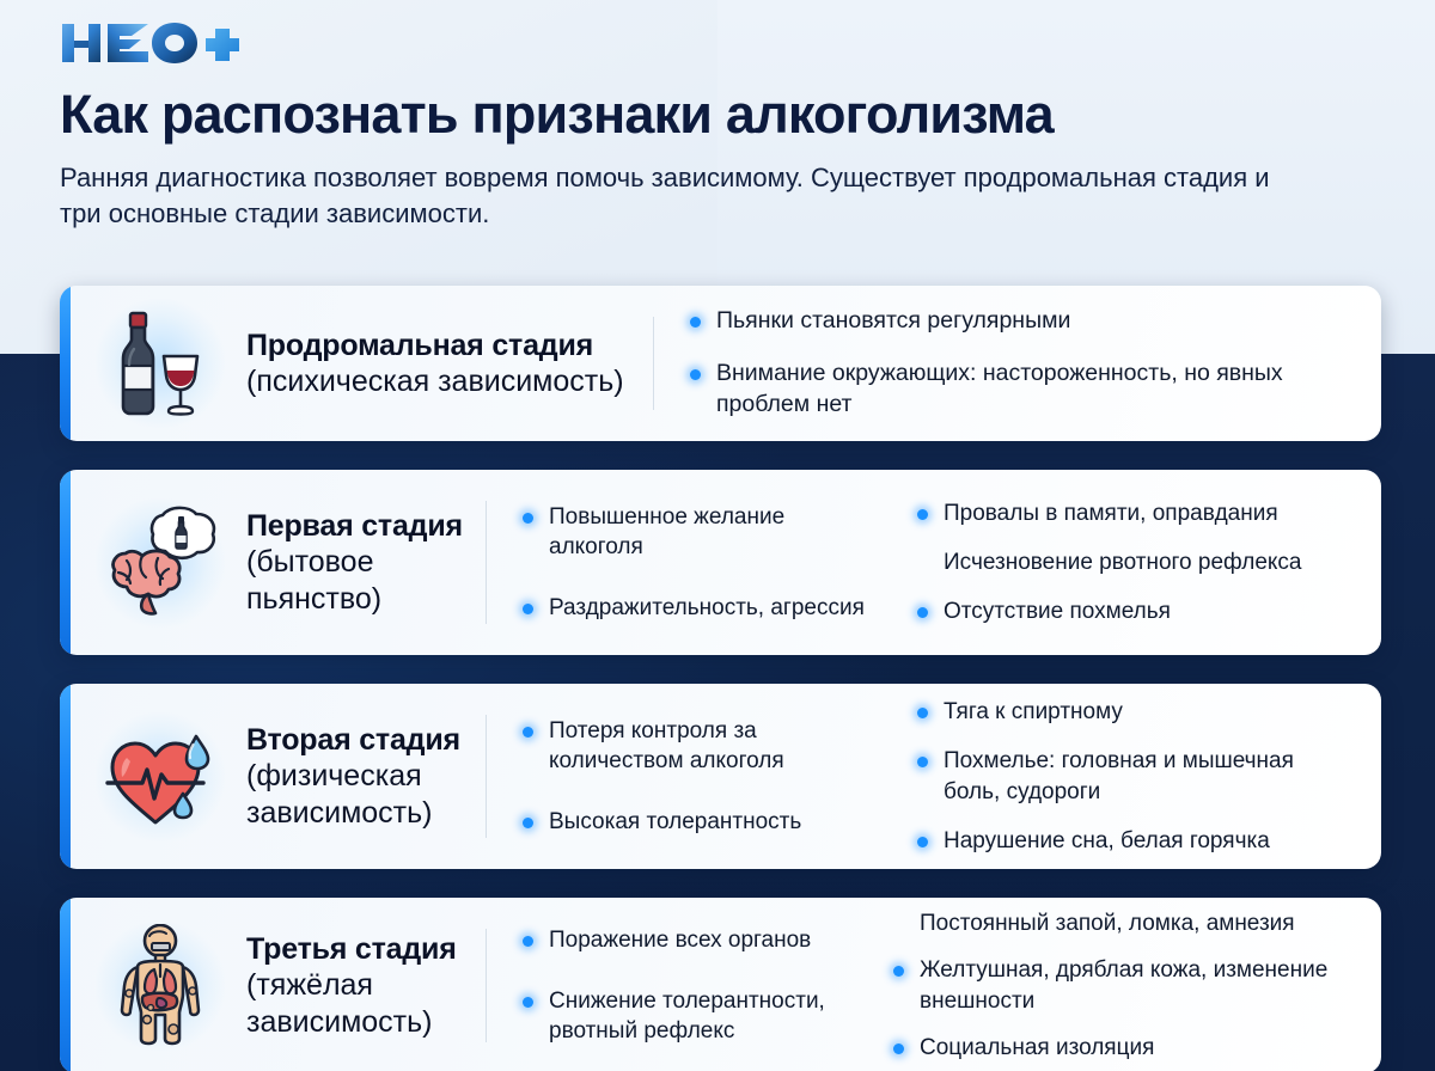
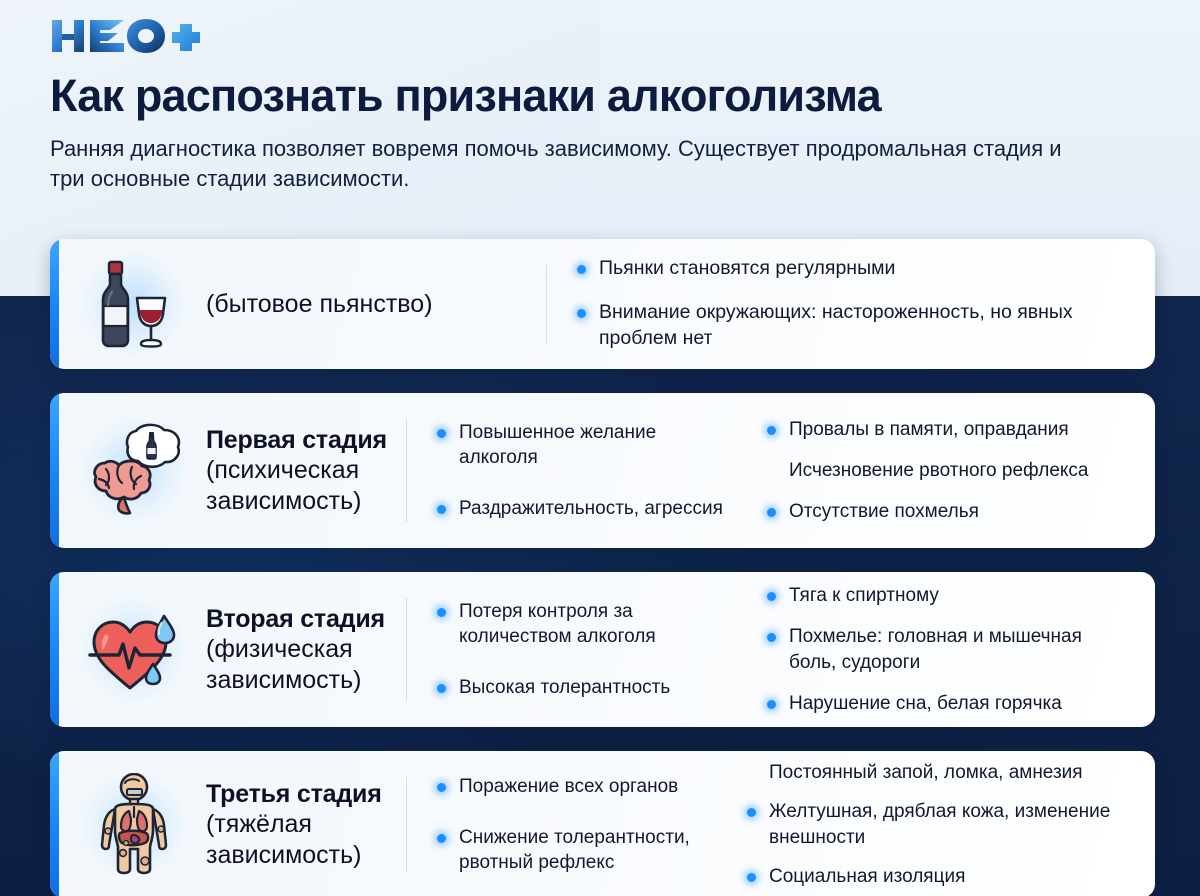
  Как распознать признаки алкоголизма
  Ранняя диагностика позволяет вовремя помочь зависимому. Существует продромальная стадия и три основные стадии зависимости.
- Продромальная стадия
- (психическая зависимость)
+ (бытовое пьянство)
  Пьянки становятся регулярными
  Внимание окружающих: настороженность, но явных проблем нет
  Первая стадия
- (бытовое пьянство)
+ (психическая зависимость)
  Повышенное желание алкоголя
  Раздражительность, агрессия
  Провалы в памяти, оправдания
  Исчезновение рвотного рефлекса
  Отсутствие похмелья
  Вторая стадия
  (физическая зависимость)
  Потеря контроля за количеством алкоголя
  Высокая толерантность
  Тяга к спиртному
  Похмелье: головная и мышечная боль, судороги
  Нарушение сна, белая горячка
  Третья стадия
  (тяжёлая зависимость)
  Поражение всех органов
  Снижение толерантности, рвотный рефлекс
  Постоянный запой, ломка, амнезия
  Желтушная, дряблая кожа, изменение внешности
  Социальная изоляция
